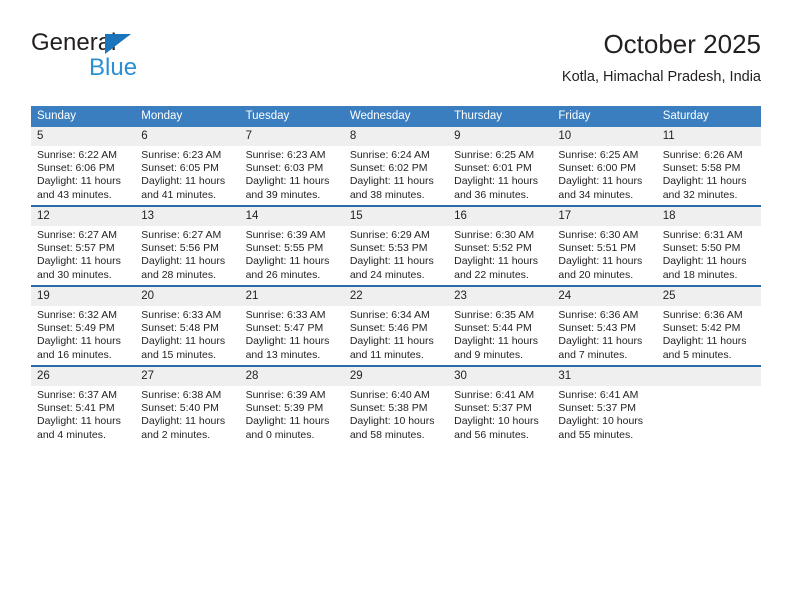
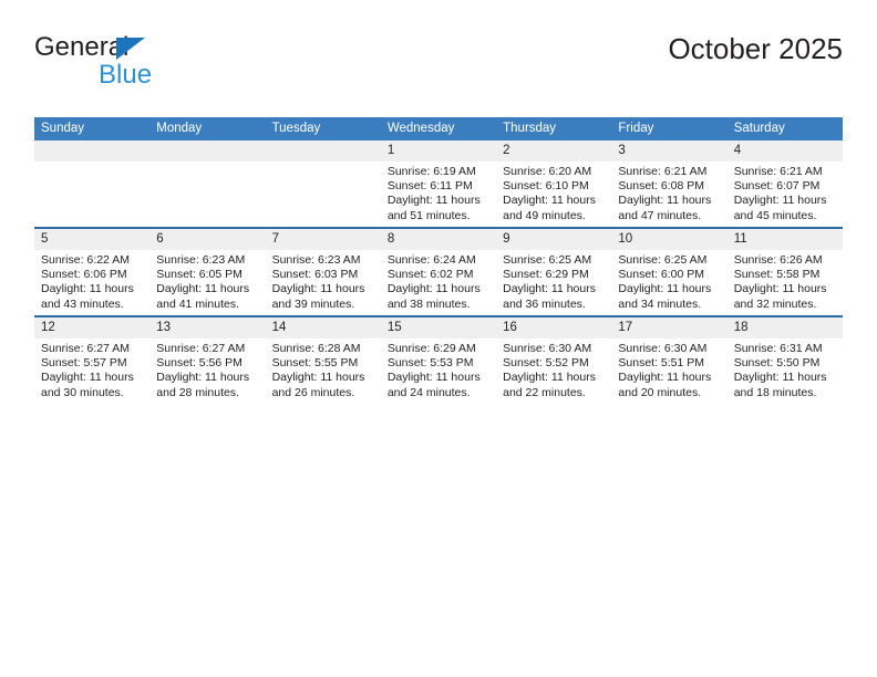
  General
  Blue
  October 2025
- Kotla, Himachal Pradesh, India
  Sunday	Monday	Tuesday	Wednesday	Thursday	Friday	Saturday
+ 			1Sunrise: 6:19 AMSunset: 6:11 PMDaylight: 11 hoursand 51 minutes.	2Sunrise: 6:20 AMSunset: 6:10 PMDaylight: 11 hoursand 49 minutes.	3Sunrise: 6:21 AMSunset: 6:08 PMDaylight: 11 hoursand 47 minutes.	4Sunrise: 6:21 AMSunset: 6:07 PMDaylight: 11 hoursand 45 minutes.
- 5Sunrise: 6:22 AMSunset: 6:06 PMDaylight: 11 hoursand 43 minutes.	6Sunrise: 6:23 AMSunset: 6:05 PMDaylight: 11 hoursand 41 minutes.	7Sunrise: 6:23 AMSunset: 6:03 PMDaylight: 11 hoursand 39 minutes.	8Sunrise: 6:24 AMSunset: 6:02 PMDaylight: 11 hoursand 38 minutes.	9Sunrise: 6:25 AMSunset: 6:01 PMDaylight: 11 hoursand 36 minutes.	10Sunrise: 6:25 AMSunset: 6:00 PMDaylight: 11 hoursand 34 minutes.	11Sunrise: 6:26 AMSunset: 5:58 PMDaylight: 11 hoursand 32 minutes.
+ 5Sunrise: 6:22 AMSunset: 6:06 PMDaylight: 11 hoursand 43 minutes.	6Sunrise: 6:23 AMSunset: 6:05 PMDaylight: 11 hoursand 41 minutes.	7Sunrise: 6:23 AMSunset: 6:03 PMDaylight: 11 hoursand 39 minutes.	8Sunrise: 6:24 AMSunset: 6:02 PMDaylight: 11 hoursand 38 minutes.	9Sunrise: 6:25 AMSunset: 6:29 PMDaylight: 11 hoursand 36 minutes.	10Sunrise: 6:25 AMSunset: 6:00 PMDaylight: 11 hoursand 34 minutes.	11Sunrise: 6:26 AMSunset: 5:58 PMDaylight: 11 hoursand 32 minutes.
- 12Sunrise: 6:27 AMSunset: 5:57 PMDaylight: 11 hoursand 30 minutes.	13Sunrise: 6:27 AMSunset: 5:56 PMDaylight: 11 hoursand 28 minutes.	14Sunrise: 6:39 AMSunset: 5:55 PMDaylight: 11 hoursand 26 minutes.	15Sunrise: 6:29 AMSunset: 5:53 PMDaylight: 11 hoursand 24 minutes.	16Sunrise: 6:30 AMSunset: 5:52 PMDaylight: 11 hoursand 22 minutes.	17Sunrise: 6:30 AMSunset: 5:51 PMDaylight: 11 hoursand 20 minutes.	18Sunrise: 6:31 AMSunset: 5:50 PMDaylight: 11 hoursand 18 minutes.
+ 12Sunrise: 6:27 AMSunset: 5:57 PMDaylight: 11 hoursand 30 minutes.	13Sunrise: 6:27 AMSunset: 5:56 PMDaylight: 11 hoursand 28 minutes.	14Sunrise: 6:28 AMSunset: 5:55 PMDaylight: 11 hoursand 26 minutes.	15Sunrise: 6:29 AMSunset: 5:53 PMDaylight: 11 hoursand 24 minutes.	16Sunrise: 6:30 AMSunset: 5:52 PMDaylight: 11 hoursand 22 minutes.	17Sunrise: 6:30 AMSunset: 5:51 PMDaylight: 11 hoursand 20 minutes.	18Sunrise: 6:31 AMSunset: 5:50 PMDaylight: 11 hoursand 18 minutes.
- 19Sunrise: 6:32 AMSunset: 5:49 PMDaylight: 11 hoursand 16 minutes.	20Sunrise: 6:33 AMSunset: 5:48 PMDaylight: 11 hoursand 15 minutes.	21Sunrise: 6:33 AMSunset: 5:47 PMDaylight: 11 hoursand 13 minutes.	22Sunrise: 6:34 AMSunset: 5:46 PMDaylight: 11 hoursand 11 minutes.	23Sunrise: 6:35 AMSunset: 5:44 PMDaylight: 11 hoursand 9 minutes.	24Sunrise: 6:36 AMSunset: 5:43 PMDaylight: 11 hoursand 7 minutes.	25Sunrise: 6:36 AMSunset: 5:42 PMDaylight: 11 hoursand 5 minutes.
- 26Sunrise: 6:37 AMSunset: 5:41 PMDaylight: 11 hoursand 4 minutes.	27Sunrise: 6:38 AMSunset: 5:40 PMDaylight: 11 hoursand 2 minutes.	28Sunrise: 6:39 AMSunset: 5:39 PMDaylight: 11 hoursand 0 minutes.	29Sunrise: 6:40 AMSunset: 5:38 PMDaylight: 10 hoursand 58 minutes.	30Sunrise: 6:41 AMSunset: 5:37 PMDaylight: 10 hoursand 56 minutes.	31Sunrise: 6:41 AMSunset: 5:37 PMDaylight: 10 hoursand 55 minutes.
